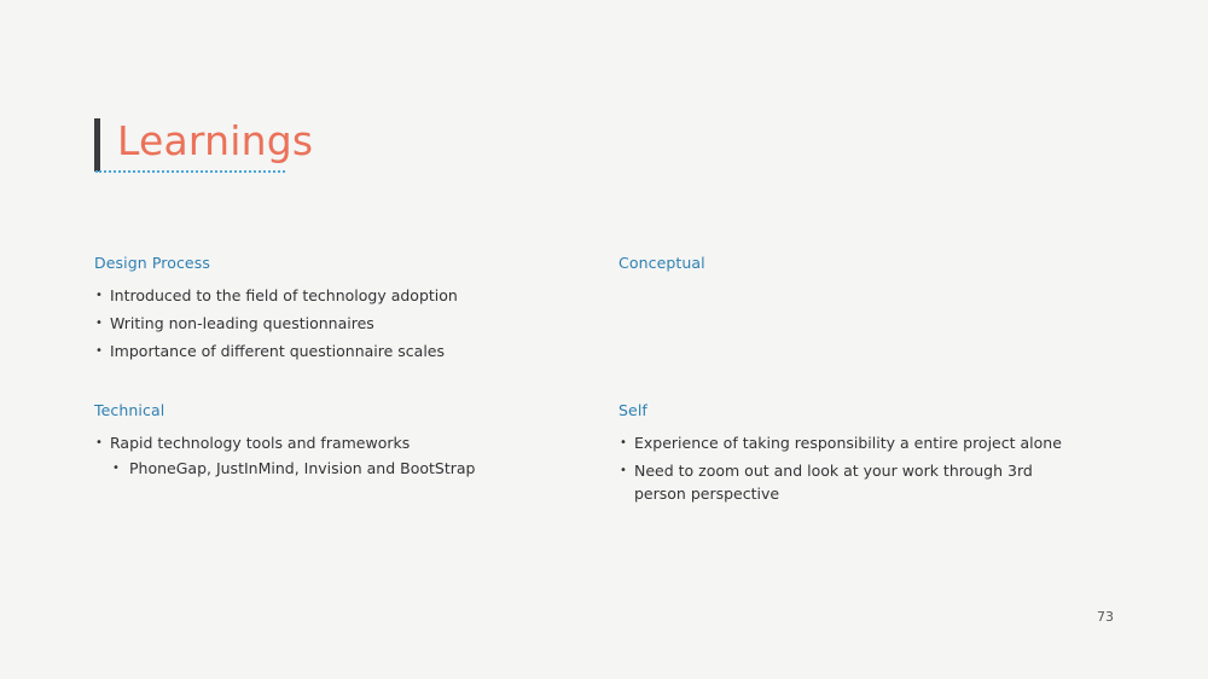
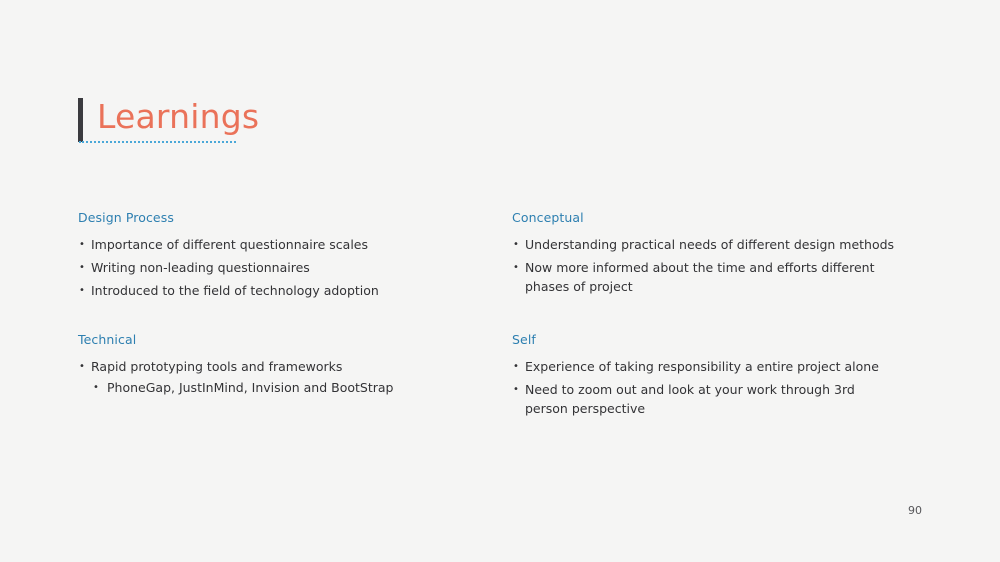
  Learnings
  Design Process
- Introduced to the field of technology adoption
+ Importance of different questionnaire scales
  Writing non-leading questionnaires
- Importance of different questionnaire scales
+ Introduced to the field of technology adoption
  Conceptual
+ Understanding practical needs of different design methods
+ Now more informed about the time and efforts different phases of project
  Technical
- Rapid technology tools and frameworks
+ Rapid prototyping tools and frameworks
  PhoneGap, JustInMind, Invision and BootStrap
  Self
  Experience of taking responsibility a entire project alone
  Need to zoom out and look at your work through 3rd person perspective
- 73
+ 90
